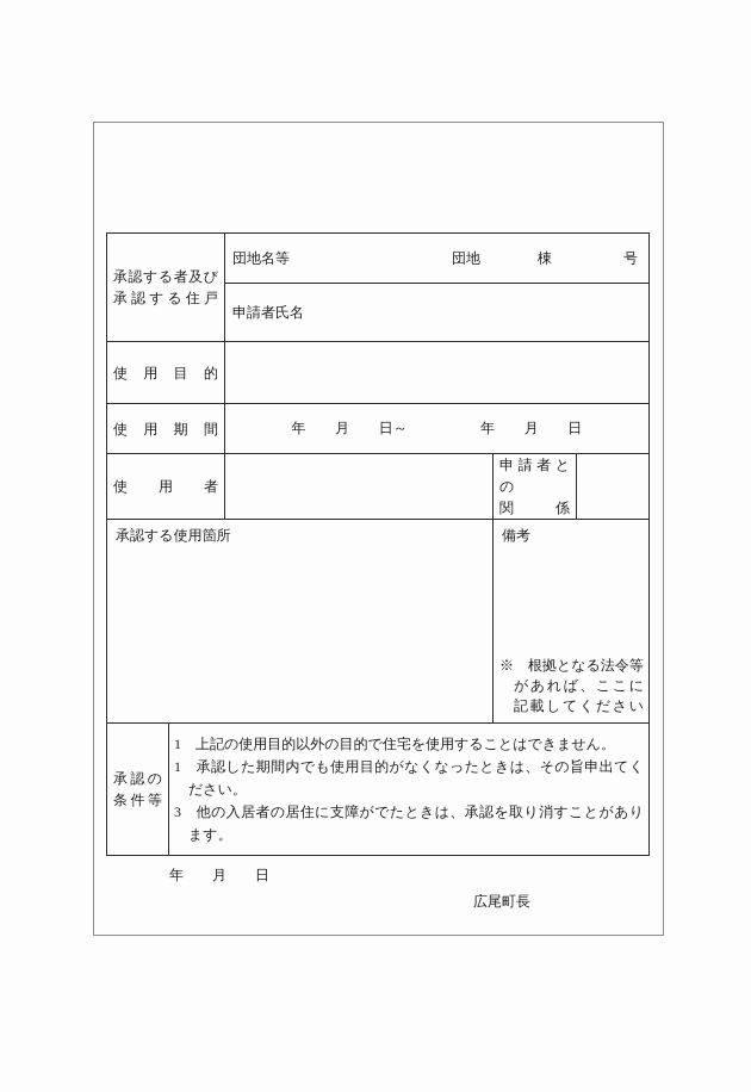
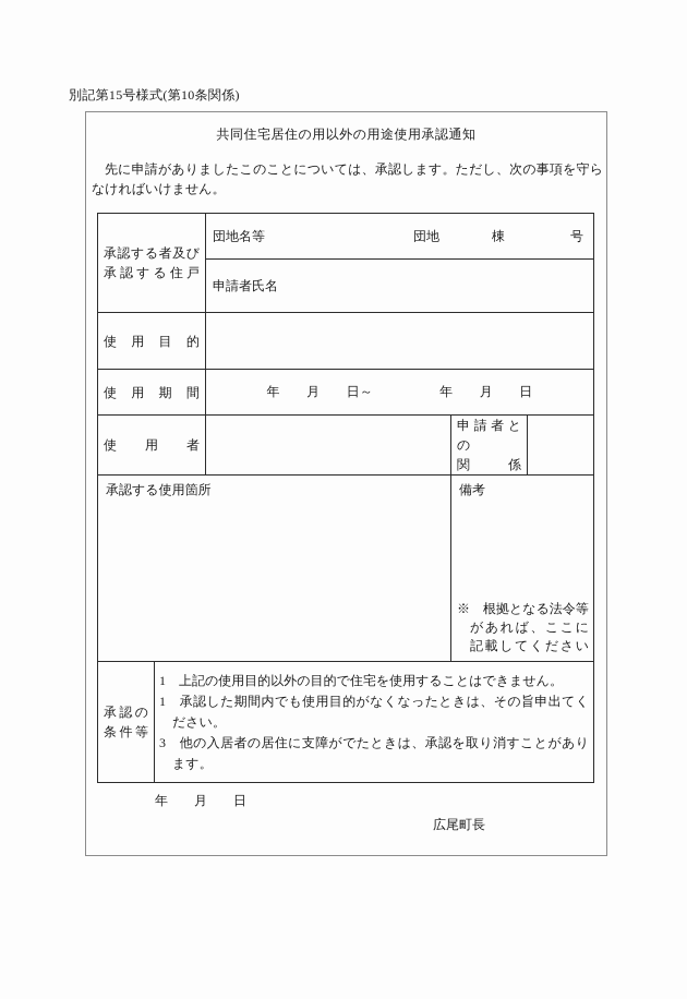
+ 別記第15号様式(第10条関係)
+ 共同住宅居住の用以外の用途使用承認通知
+ 先に申請がありましたこのことについては、承認します。ただし、次の事項を守らなければいけません。
  承認する者及び 承認する住戸	団地名等 団地 棟 号
  申請者氏名
  使用目的
  使用期間	年 月 日～ 年 月 日
  使用者		申請者との 関係
  承認する使用箇所	備考 ※ 根拠となる法令等 があれば、ここに 記載してください
  承認の 条件等	1 上記の使用目的以外の目的で住宅を使用することはできません。 1 承認した期間内でも使用目的がなくなったときは、その旨申出てください。 3 他の入居者の居住に支障がでたときは、承認を取り消すことがあります。
  年 月 日
  広尾町長
